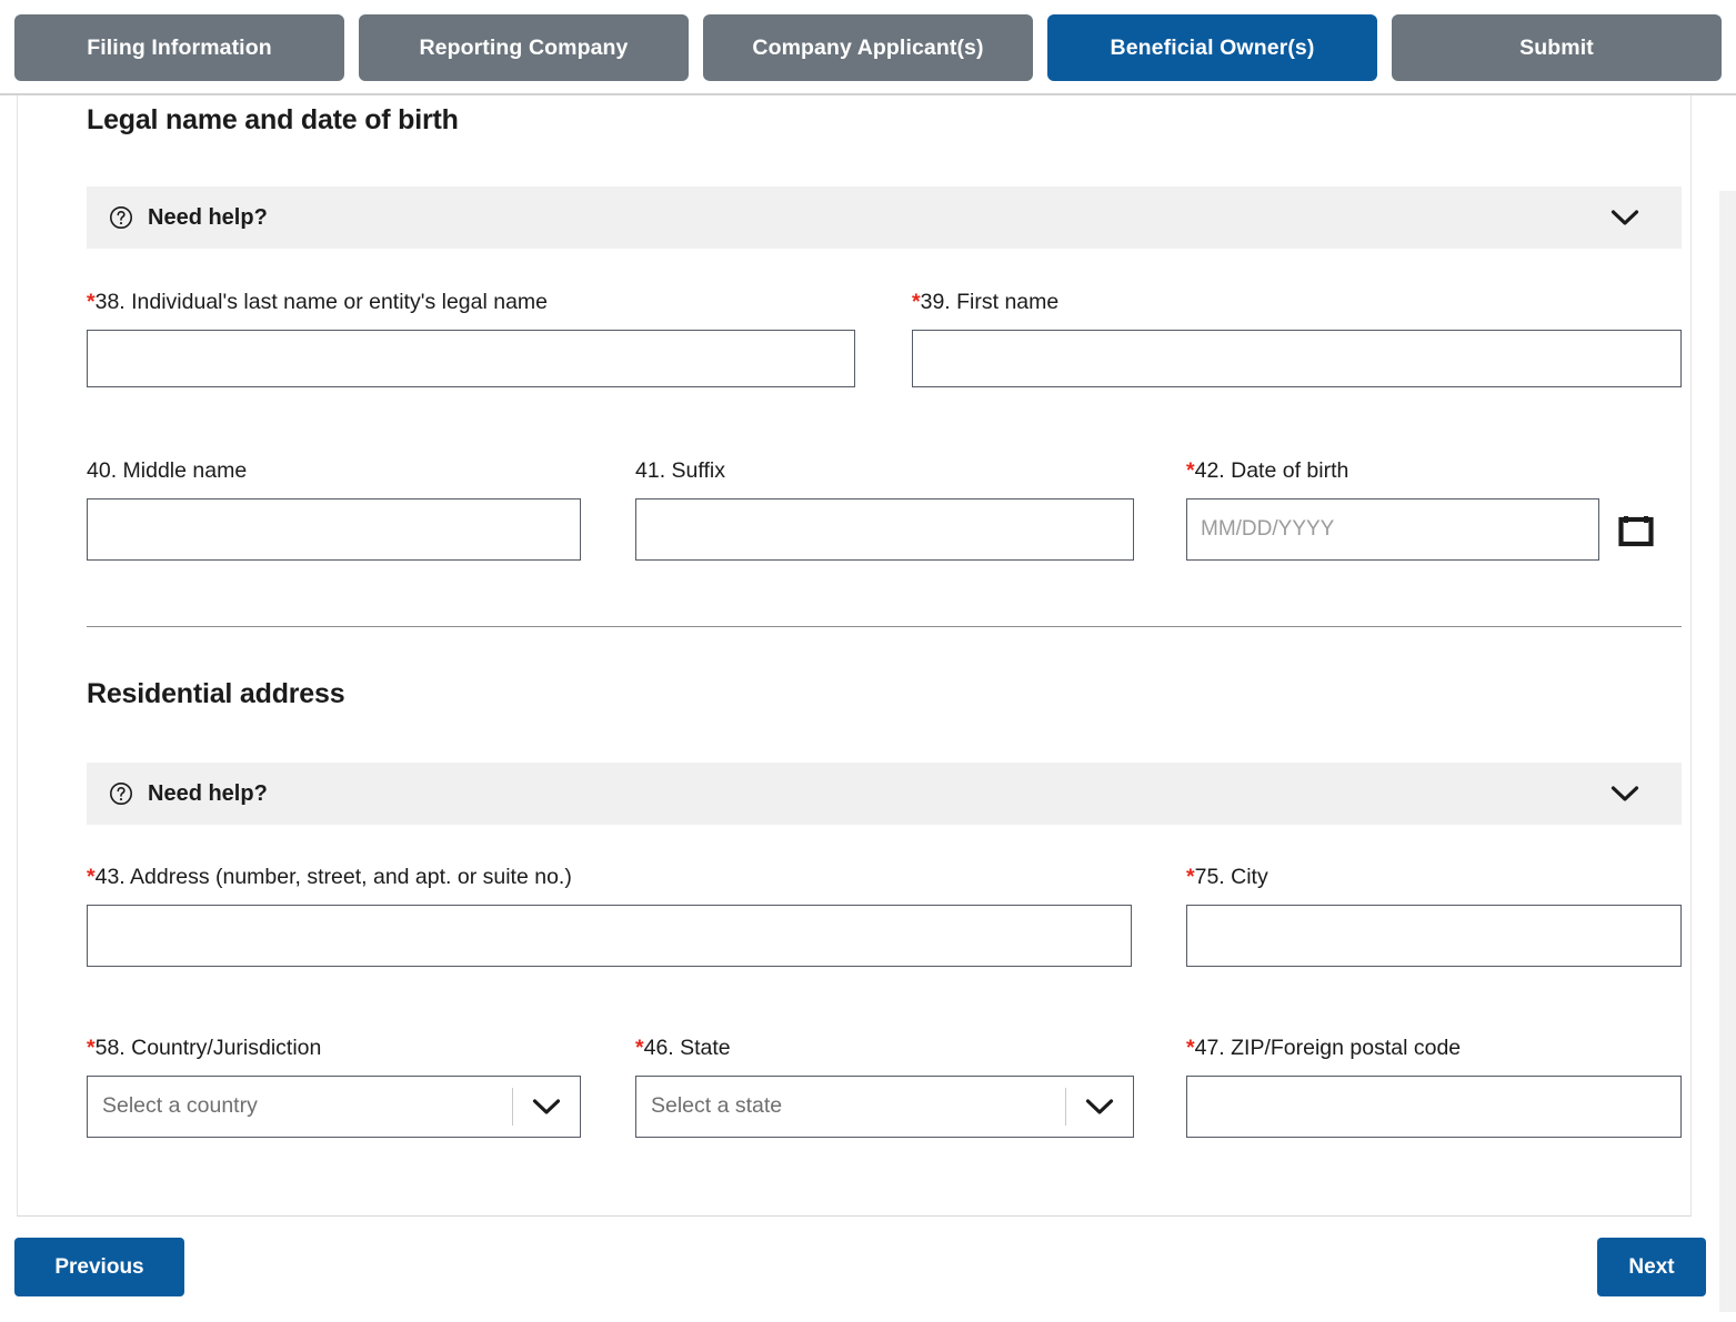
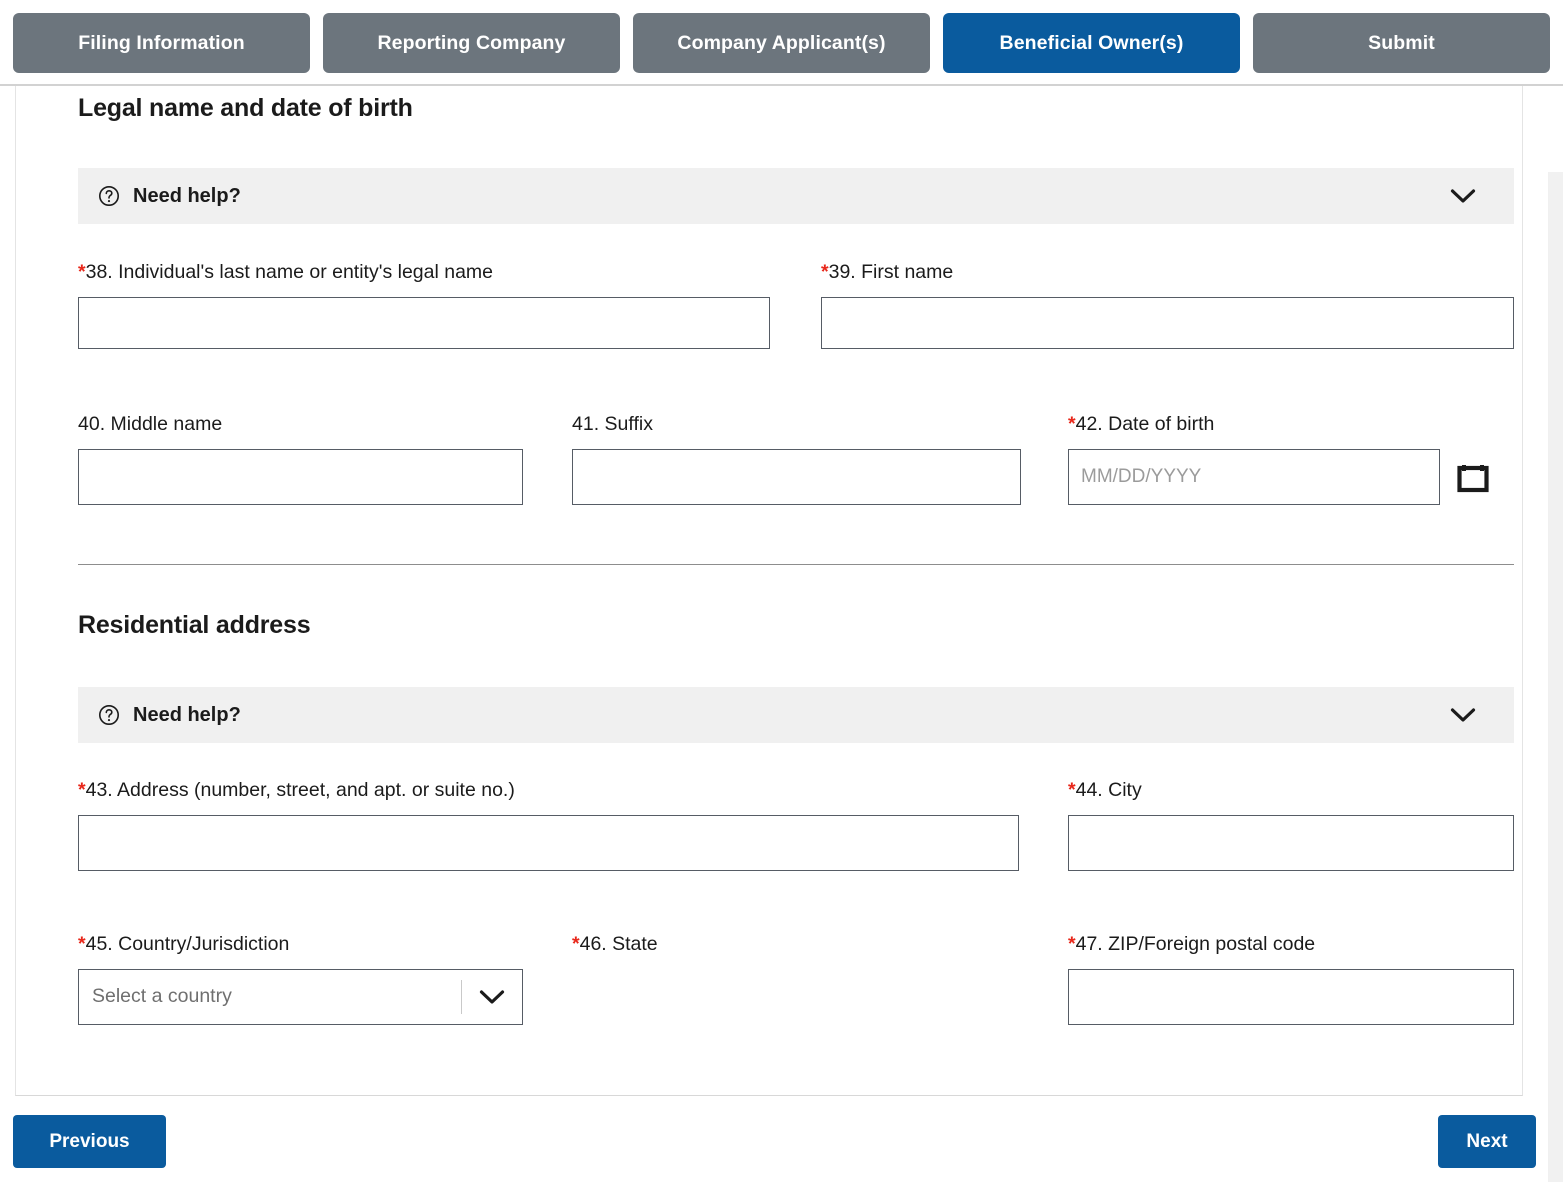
  Filing Information
  Reporting Company
  Company Applicant(s)
  Beneficial Owner(s)
  Submit
  Legal name and date of birth
  Need help?
  *38. Individual's last name or entity's legal name
  *39. First name
  40. Middle name
  41. Suffix
  *42. Date of birth
  MM/DD/YYYY
  Residential address
  Need help?
  *43. Address (number, street, and apt. or suite no.)
- *75. City
+ *44. City
- *58. Country/Jurisdiction
+ *45. Country/Jurisdiction
  Select a country
  *46. State
- Select a state
  *47. ZIP/Foreign postal code
  Previous
  Next
